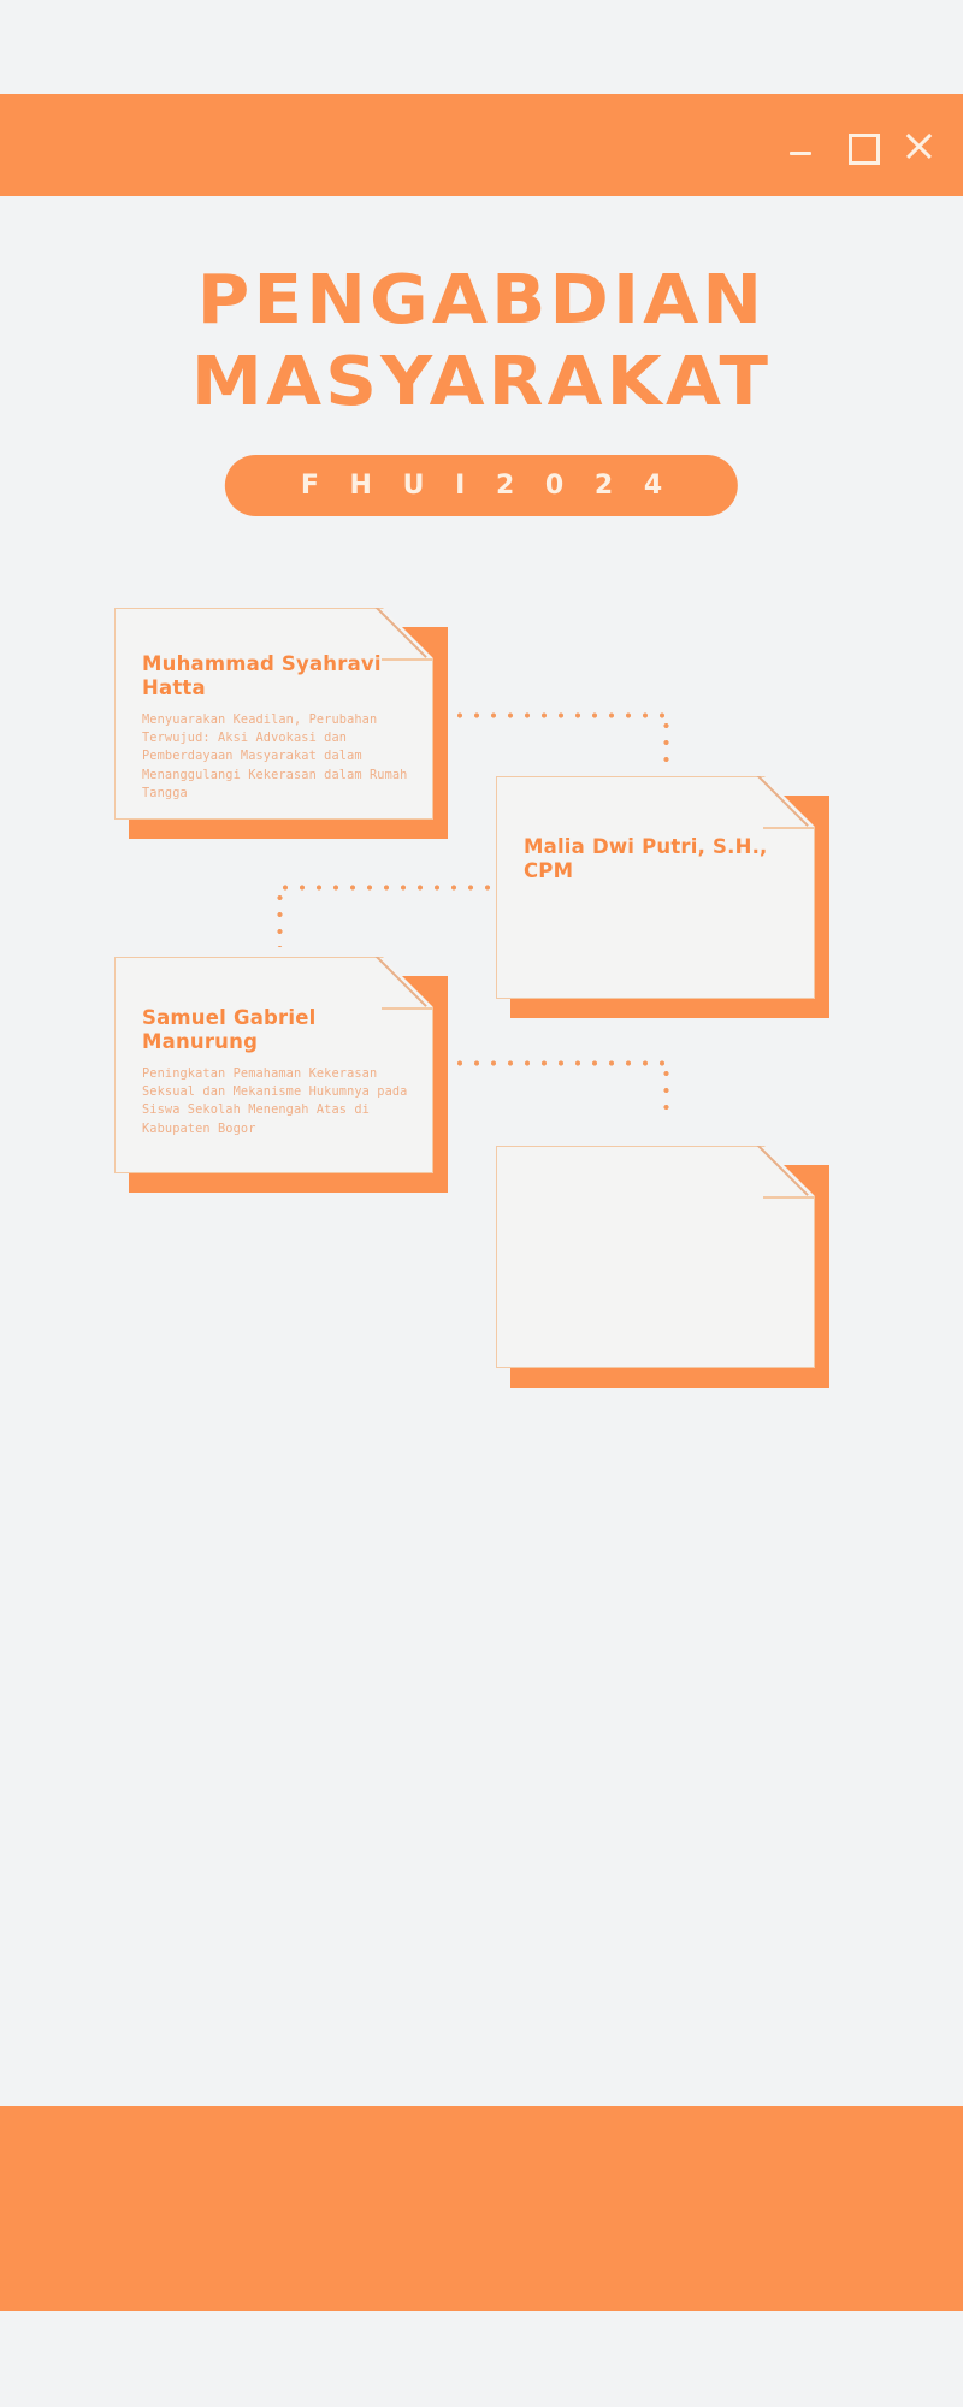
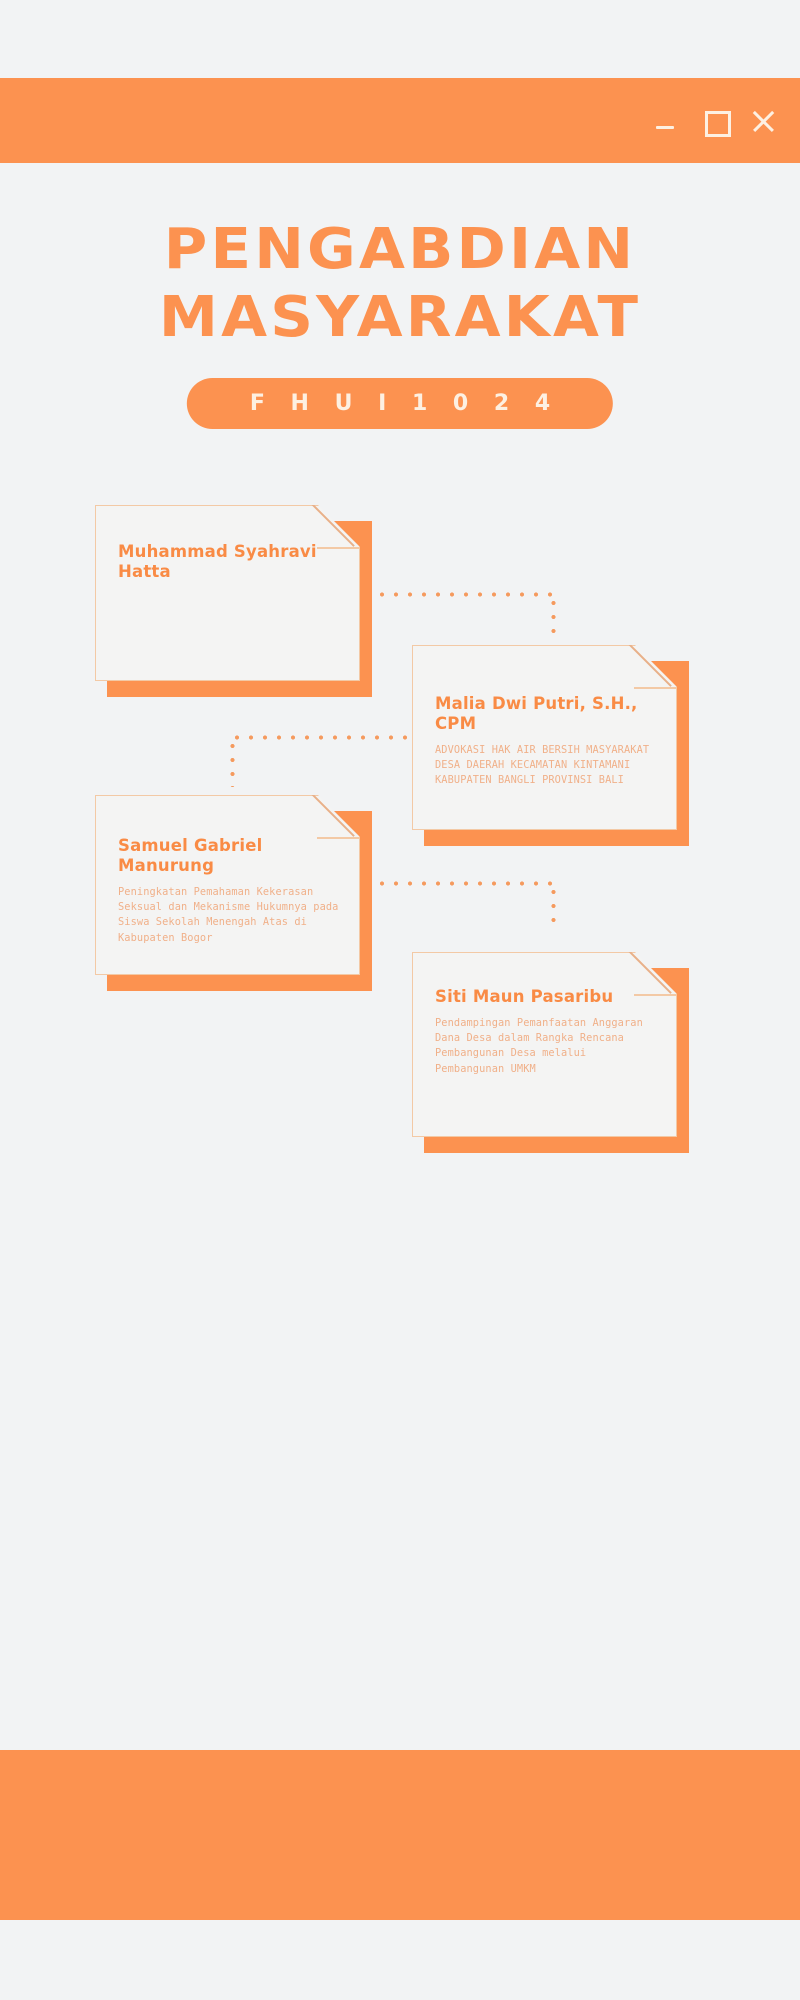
  PENGABDIAN
  MASYARAKAT
- F H U I 2 0 2 4
+ F H U I 1 0 2 4
  Muhammad Syahravi Hatta
- Menyuarakan Keadilan, Perubahan Terwujud: Aksi Advokasi dan Pemberdayaan Masyarakat dalam Menanggulangi Kekerasan dalam Rumah Tangga
  Malia Dwi Putri, S.H., CPM
+ ADVOKASI HAK AIR BERSIH MASYARAKAT DESA DAERAH KECAMATAN KINTAMANI KABUPATEN BANGLI PROVINSI BALI
  Samuel Gabriel Manurung
  Peningkatan Pemahaman Kekerasan Seksual dan Mekanisme Hukumnya pada Siswa Sekolah Menengah Atas di Kabupaten Bogor
+ Siti Maun Pasaribu
+ Pendampingan Pemanfaatan Anggaran Dana Desa dalam Rangka Rencana Pembangunan Desa melalui Pembangunan UMKM
